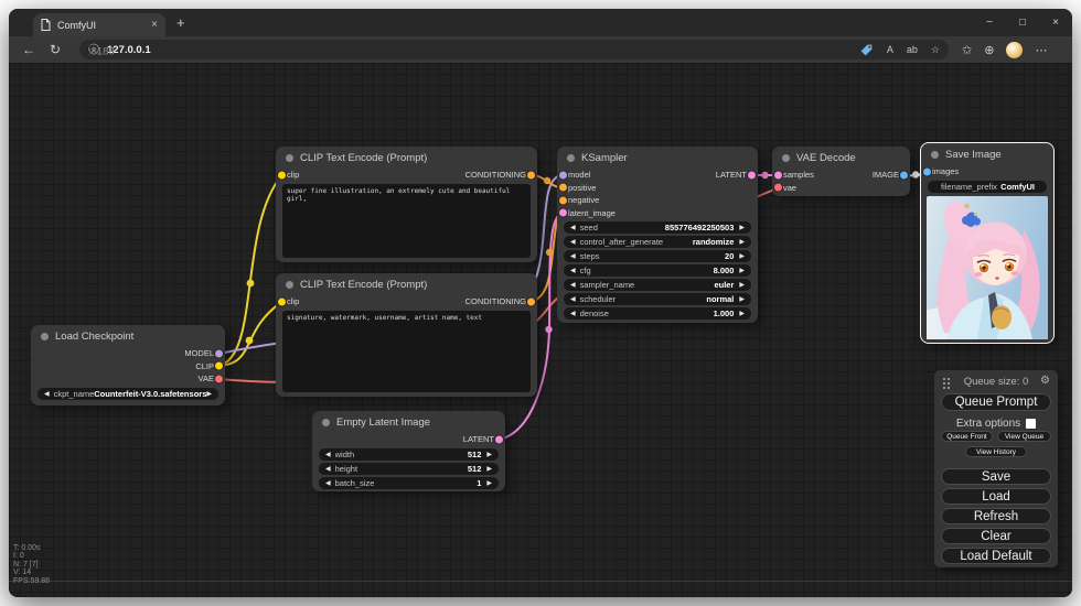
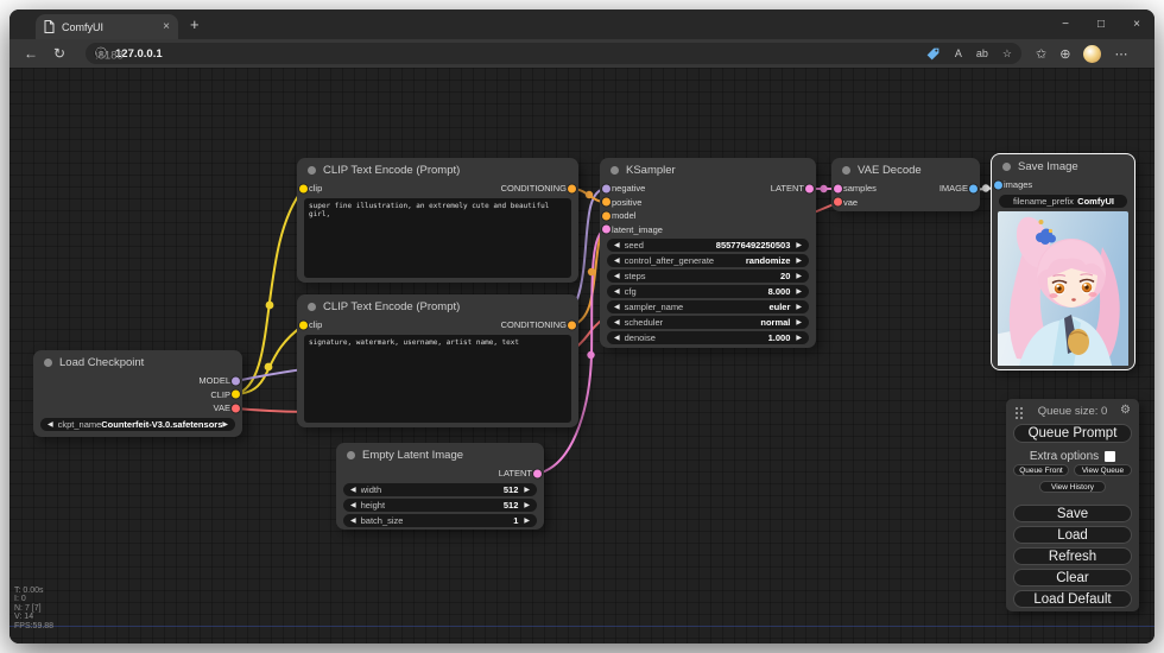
  ComfyUI
  ×
  +
  −
  □
  ×
  ←
  ↻
  ⓘ
  127.0.0.1
  :8188
  A
  ab
  ☆
  ✩
  ⊕
  ⋯
  Load Checkpoint
  MODEL
  CLIP
  VAE
  ckpt_name
  Counterfeit-V3.0.safetensors
  CLIP Text Encode (Prompt)
  clip
  CONDITIONING
  CLIP Text Encode (Prompt)
  clip
  CONDITIONING
  Empty Latent Image
  LATENT
  width
  512
  height
  512
  batch_size
  1
  KSampler
- model
+ negative
  LATENT
  positive
- negative
+ model
  latent_image
  seed
  855776492250503
  control_after_generate
  randomize
  steps
  20
  cfg
  8.000
  sampler_name
  euler
  scheduler
  normal
  denoise
  1.000
  VAE Decode
  samples
  IMAGE
  vae
  Save Image
  images
  filename_prefix
  ComfyUI
  Queue size: 0
  ⚙
  Queue Prompt
  Extra options
  Save
  Load
  Refresh
  Clear
  Load Default
